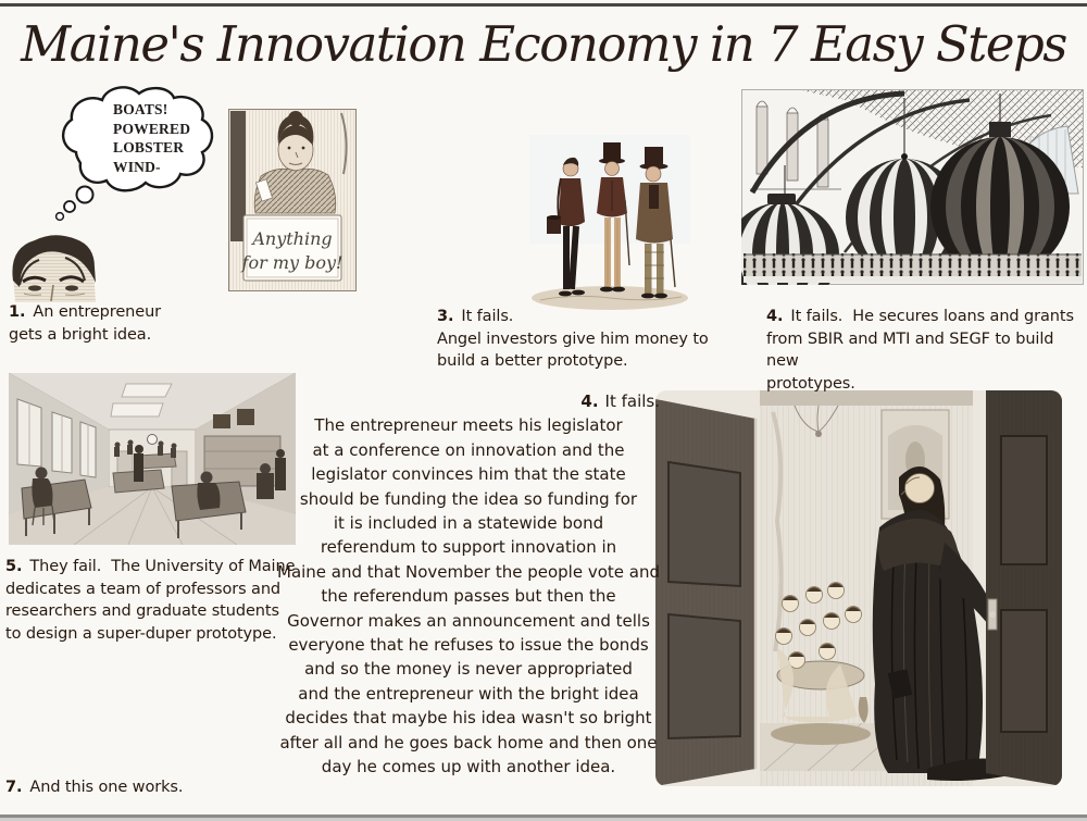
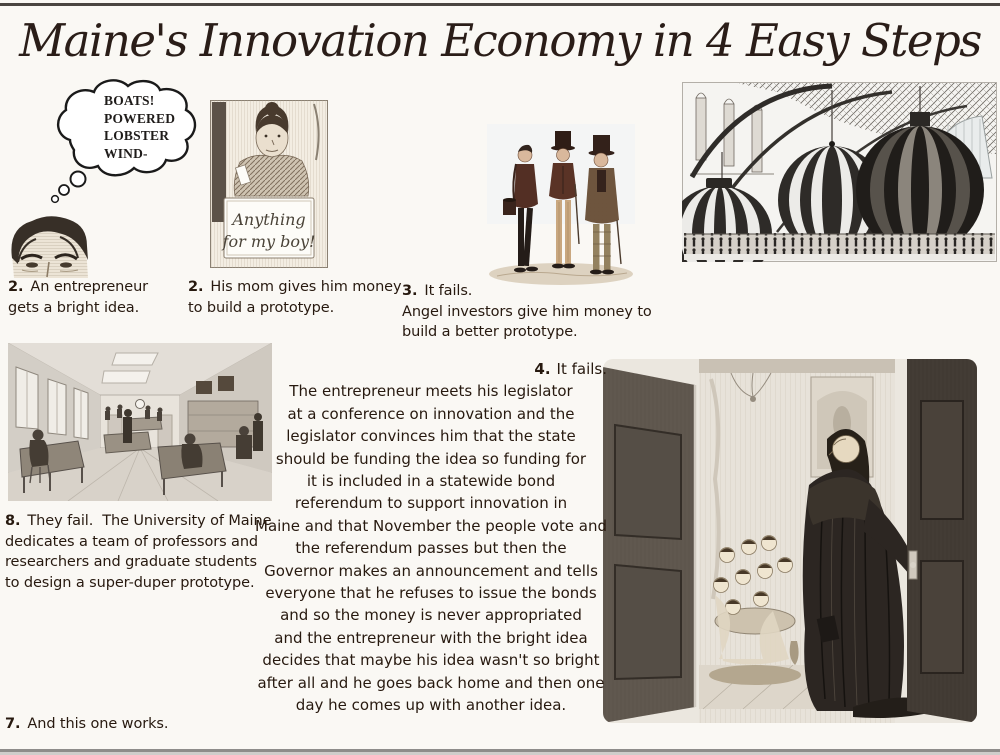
- Maine's Innovation Economy in 7 Easy Steps
+ Maine's Innovation Economy in 4 Easy Steps
  BOATS!
  POWERED
  LOBSTER
  WIND-
  Anything
  for my boy!
- 1. An entrepreneur
+ 2. An entrepreneur
  gets a bright idea.
+ 2. His mom gives him money
+ to build a prototype.
  3. It fails.
  Angel investors give him money to
  build a better prototype.
- 4. It fails. He secures loans and grants
- from SBIR and MTI and SEGF to build new
- prototypes.
- 5. They fail. The University of Maine
+ 8. They fail. The University of Maine
  dedicates a team of professors and
  researchers and graduate students
  to design a super-duper prototype.
  4. It fails.
  The entrepreneur meets his legislator
  at a conference on innovation and the
  legislator convinces him that the state
  should be funding the idea so funding for
  it is included in a statewide bond
  referendum to support innovation in
  Maine and that November the people vote and
  the referendum passes but then the
  Governor makes an announcement and tells
  everyone that he refuses to issue the bonds
  and so the money is never appropriated
  and the entrepreneur with the bright idea
  decides that maybe his idea wasn't so bright
  after all and he goes back home and then one
  day he comes up with another idea.
  7. And this one works.
